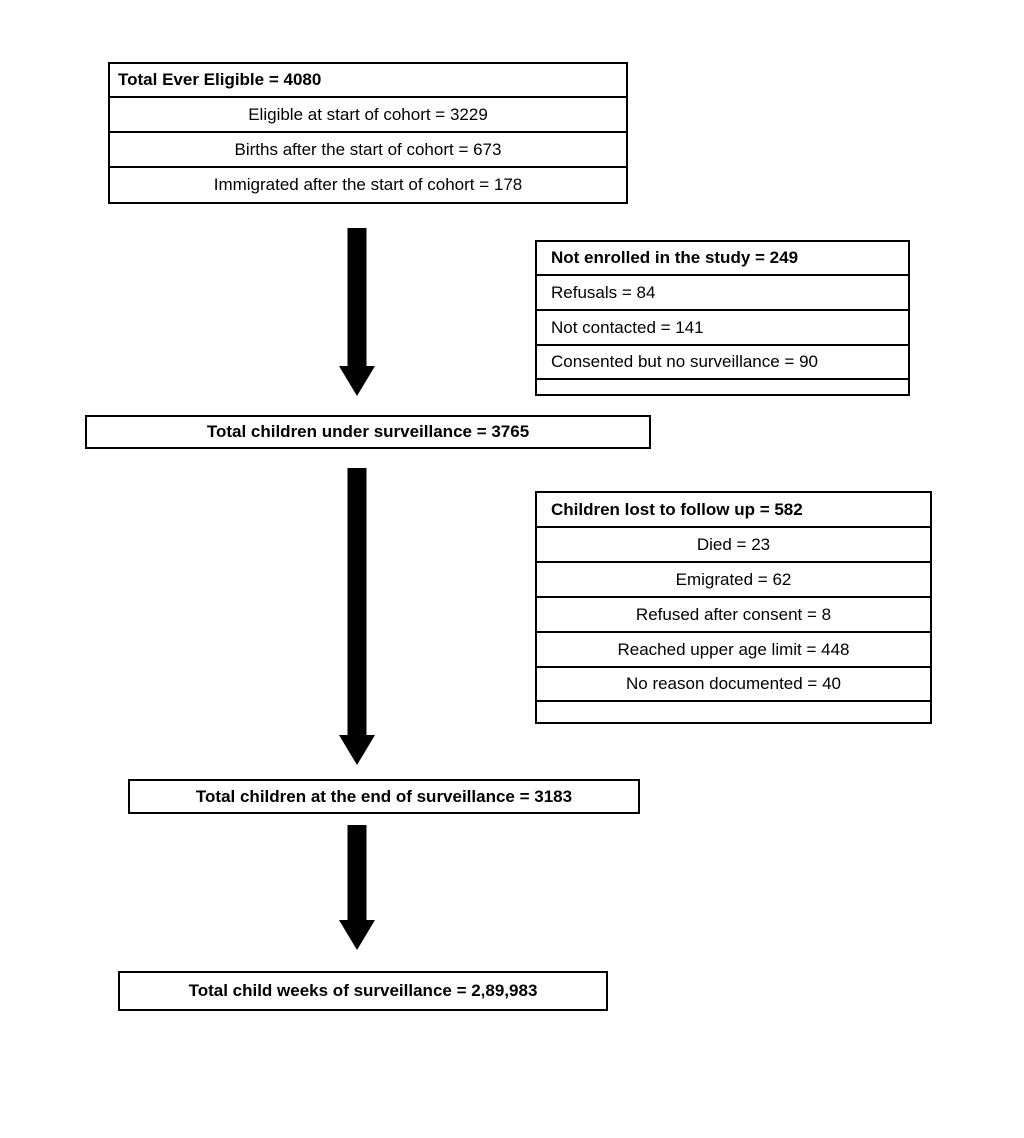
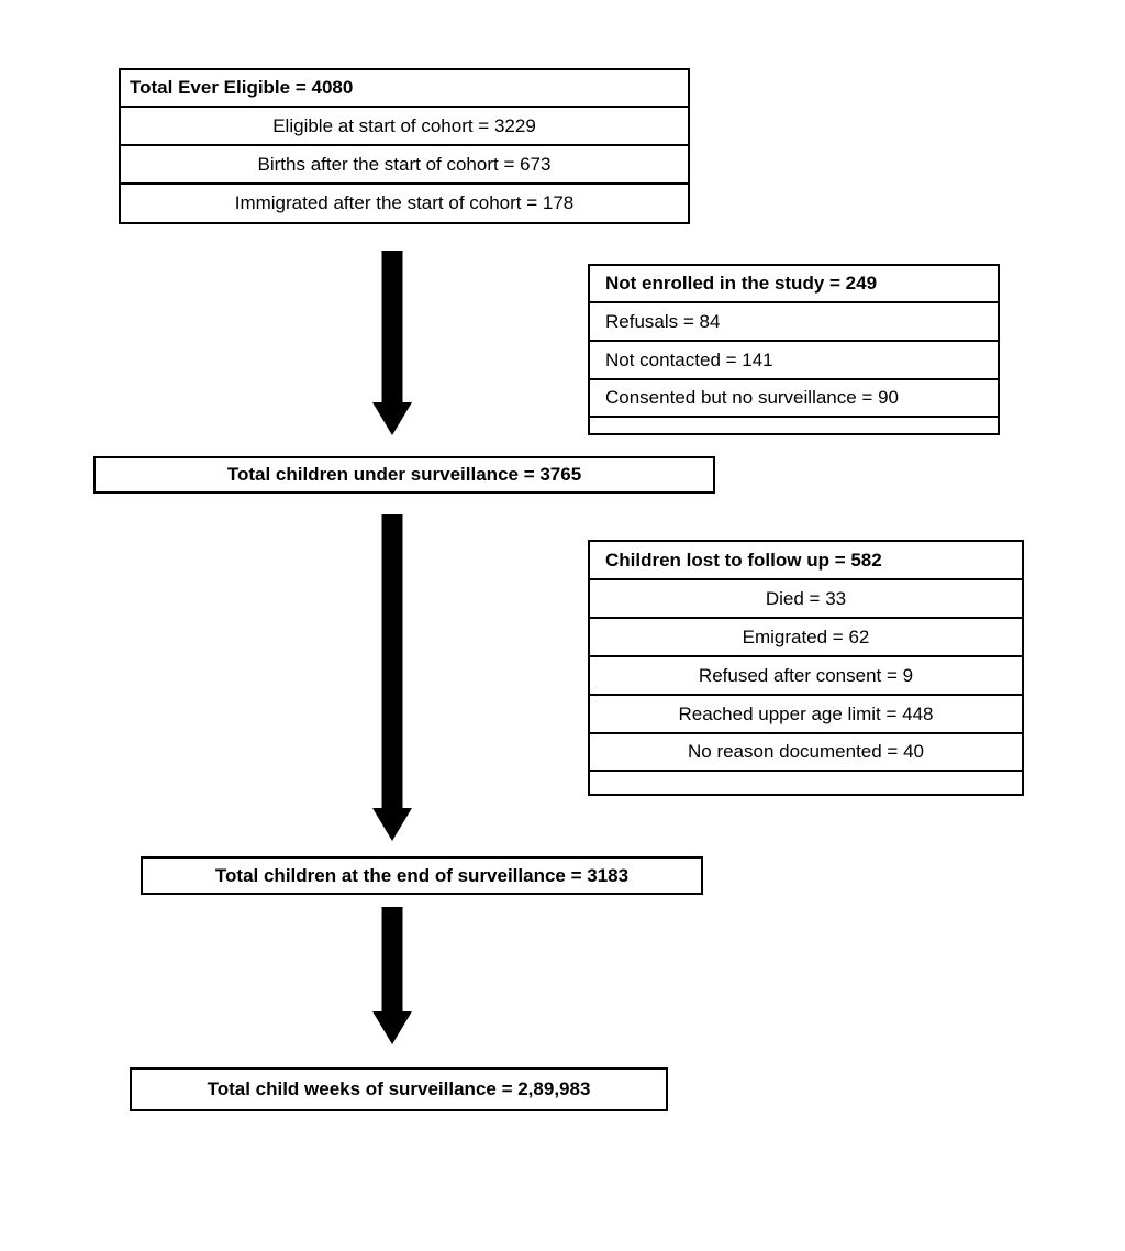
  Total Ever Eligible = 4080
  Eligible at start of cohort = 3229
  Births after the start of cohort = 673
  Immigrated after the start of cohort = 178
  Not enrolled in the study = 249
  Refusals = 84
  Not contacted = 141
  Consented but no surveillance = 90
  Total children under surveillance = 3765
  Children lost to follow up = 582
- Died = 23
+ Died = 33
  Emigrated = 62
- Refused after consent = 8
+ Refused after consent = 9
  Reached upper age limit = 448
  No reason documented = 40
  Total children at the end of surveillance = 3183
  Total child weeks of surveillance = 2,89,983
